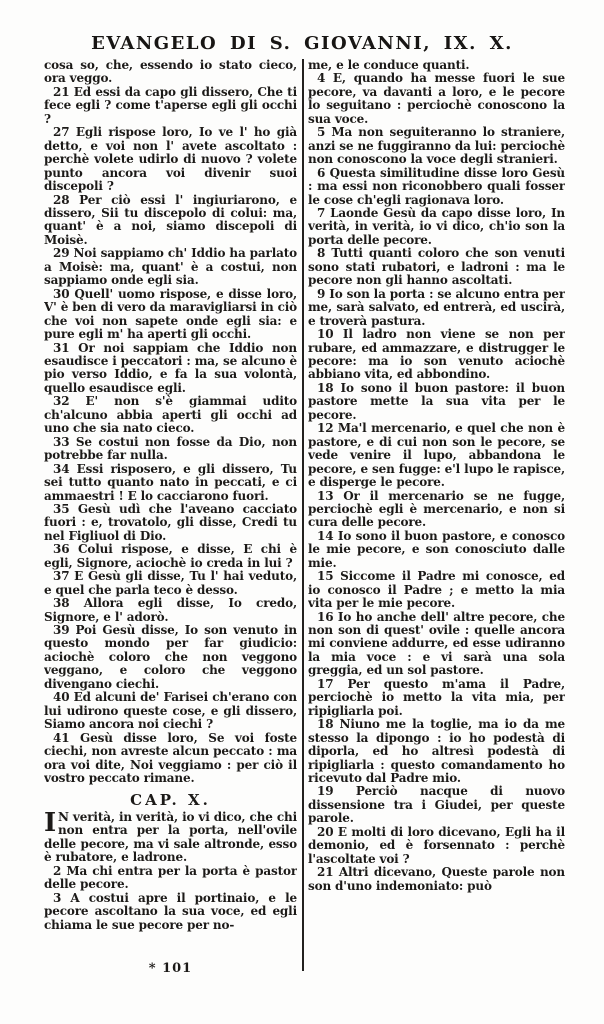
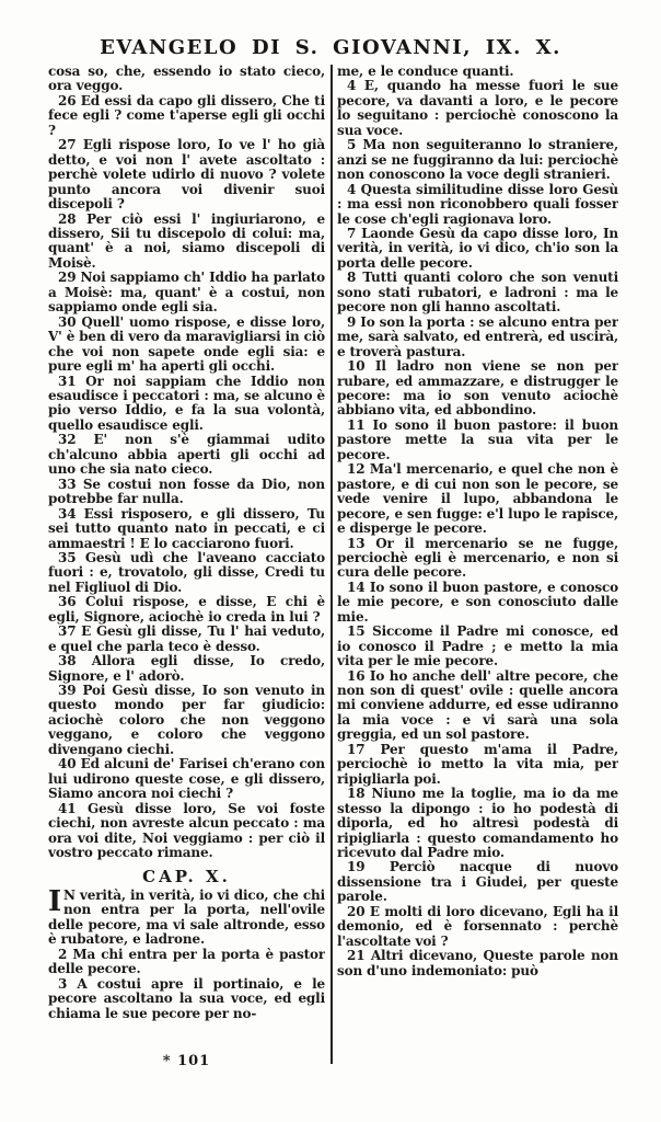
  EVANGELO DI S. GIOVANNI, IX. X.
  cosa so, che, essendo io stato cieco, ora veggo.
- 21 Ed essi da capo gli dissero, Che ti fece egli ? come t'aperse egli gli occhi ?
+ 26 Ed essi da capo gli dissero, Che ti fece egli ? come t'aperse egli gli occhi ?
  27 Egli rispose loro, Io ve l' ho già detto, e voi non l' avete ascoltato : perchè volete udirlo di nuovo ? volete punto ancora voi divenir suoi discepoli ?
  28 Per ciò essi l' ingiuriarono, e dissero, Sii tu discepolo di colui: ma, quant' è a noi, siamo discepoli di Moisè.
  29 Noi sappiamo ch' Iddio ha parlato a Moisè: ma, quant' è a costui, non sappiamo onde egli sia.
  30 Quell' uomo rispose, e disse loro, V' è ben di vero da maravigliarsi in ciò che voi non sapete onde egli sia: e pure egli m' ha aperti gli occhi.
  31 Or noi sappiam che Iddio non esaudisce i peccatori : ma, se alcuno è pio verso Iddio, e fa la sua volontà, quello esaudisce egli.
  32 E' non s'è giammai udito ch'alcuno abbia aperti gli occhi ad uno che sia nato cieco.
  33 Se costui non fosse da Dio, non potrebbe far nulla.
  34 Essi risposero, e gli dissero, Tu sei tutto quanto nato in peccati, e ci ammaestri ! E lo cacciarono fuori.
  35 Gesù udì che l'aveano cacciato fuori : e, trovatolo, gli disse, Credi tu nel Figliuol di Dio.
  36 Colui rispose, e disse, E chi è egli, Signore, aciochè io creda in lui ?
  37 E Gesù gli disse, Tu l' hai veduto, e quel che parla teco è desso.
  38 Allora egli disse, Io credo, Signore, e l' adorò.
  39 Poi Gesù disse, Io son venuto in questo mondo per far giudicio: aciochè coloro che non veggono veggano, e coloro che veggono divengano ciechi.
  40 Ed alcuni de' Farisei ch'erano con lui udirono queste cose, e gli dissero, Siamo ancora noi ciechi ?
  41 Gesù disse loro, Se voi foste ciechi, non avreste alcun peccato : ma ora voi dite, Noi veggiamo : per ciò il vostro peccato rimane.
  CAP. X.
  I
  N verità, in verità, io vi dico, che chi non entra per la porta, nell'ovile delle pecore, ma vi sale altronde, esso è rubatore, e ladrone.
  2 Ma chi entra per la porta è pastor delle pecore.
  3 A costui apre il portinaio, e le pecore ascoltano la sua voce, ed egli chiama le sue pecore per no-
  me, e le conduce quanti.
  4 E, quando ha messe fuori le sue pecore, va davanti a loro, e le pecore lo seguitano : perciochè conoscono la sua voce.
  5 Ma non seguiteranno lo straniere, anzi se ne fuggiranno da lui: perciochè non conoscono la voce degli stranieri.
- 6 Questa similitudine disse loro Gesù : ma essi non riconobbero quali fosser le cose ch'egli ragionava loro.
+ 4 Questa similitudine disse loro Gesù : ma essi non riconobbero quali fosser le cose ch'egli ragionava loro.
  7 Laonde Gesù da capo disse loro, In verità, in verità, io vi dico, ch'io son la porta delle pecore.
  8 Tutti quanti coloro che son venuti sono stati rubatori, e ladroni : ma le pecore non gli hanno ascoltati.
  9 Io son la porta : se alcuno entra per me, sarà salvato, ed entrerà, ed uscirà, e troverà pastura.
  10 Il ladro non viene se non per rubare, ed ammazzare, e distrugger le pecore: ma io son venuto aciochè abbiano vita, ed abbondino.
- 18 Io sono il buon pastore: il buon pastore mette la sua vita per le pecore.
+ 11 Io sono il buon pastore: il buon pastore mette la sua vita per le pecore.
  12 Ma'l mercenario, e quel che non è pastore, e di cui non son le pecore, se vede venire il lupo, abbandona le pecore, e sen fugge: e'l lupo le rapisce, e disperge le pecore.
  13 Or il mercenario se ne fugge, perciochè egli è mercenario, e non si cura delle pecore.
  14 Io sono il buon pastore, e conosco le mie pecore, e son conosciuto dalle mie.
  15 Siccome il Padre mi conosce, ed io conosco il Padre ; e metto la mia vita per le mie pecore.
  16 Io ho anche dell' altre pecore, che non son di quest' ovile : quelle ancora mi conviene addurre, ed esse udiranno la mia voce : e vi sarà una sola greggia, ed un sol pastore.
  17 Per questo m'ama il Padre, perciochè io metto la vita mia, per ripigliarla poi.
  18 Niuno me la toglie, ma io da me stesso la dipongo : io ho podestà di diporla, ed ho altresì podestà di ripigliarla : questo comandamento ho ricevuto dal Padre mio.
  19 Perciò nacque di nuovo dissensione tra i Giudei, per queste parole.
  20 E molti di loro dicevano, Egli ha il demonio, ed è forsennato : perchè l'ascoltate voi ?
  21 Altri dicevano, Queste parole non son d'uno indemoniato: può
  * 101
